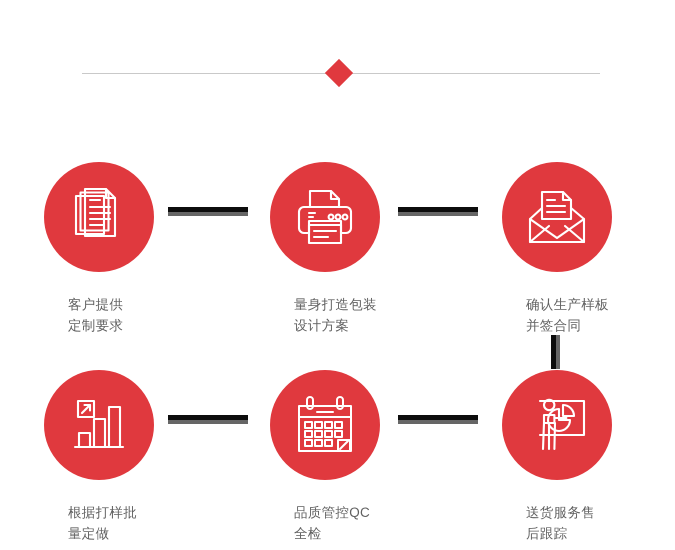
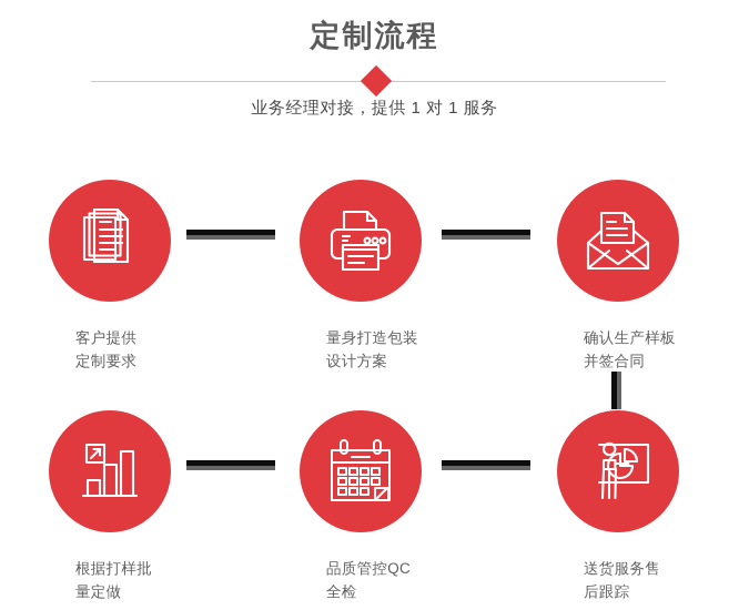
+ 定制流程
+ 业务经理对接，提供 1 对 1 服务
  客户提供
  定制要求
  量身打造包装
  设计方案
  确认生产样板
  并签合同
  根据打样批
  量定做
  品质管控QC
  全检
  送货服务售
  后跟踪
